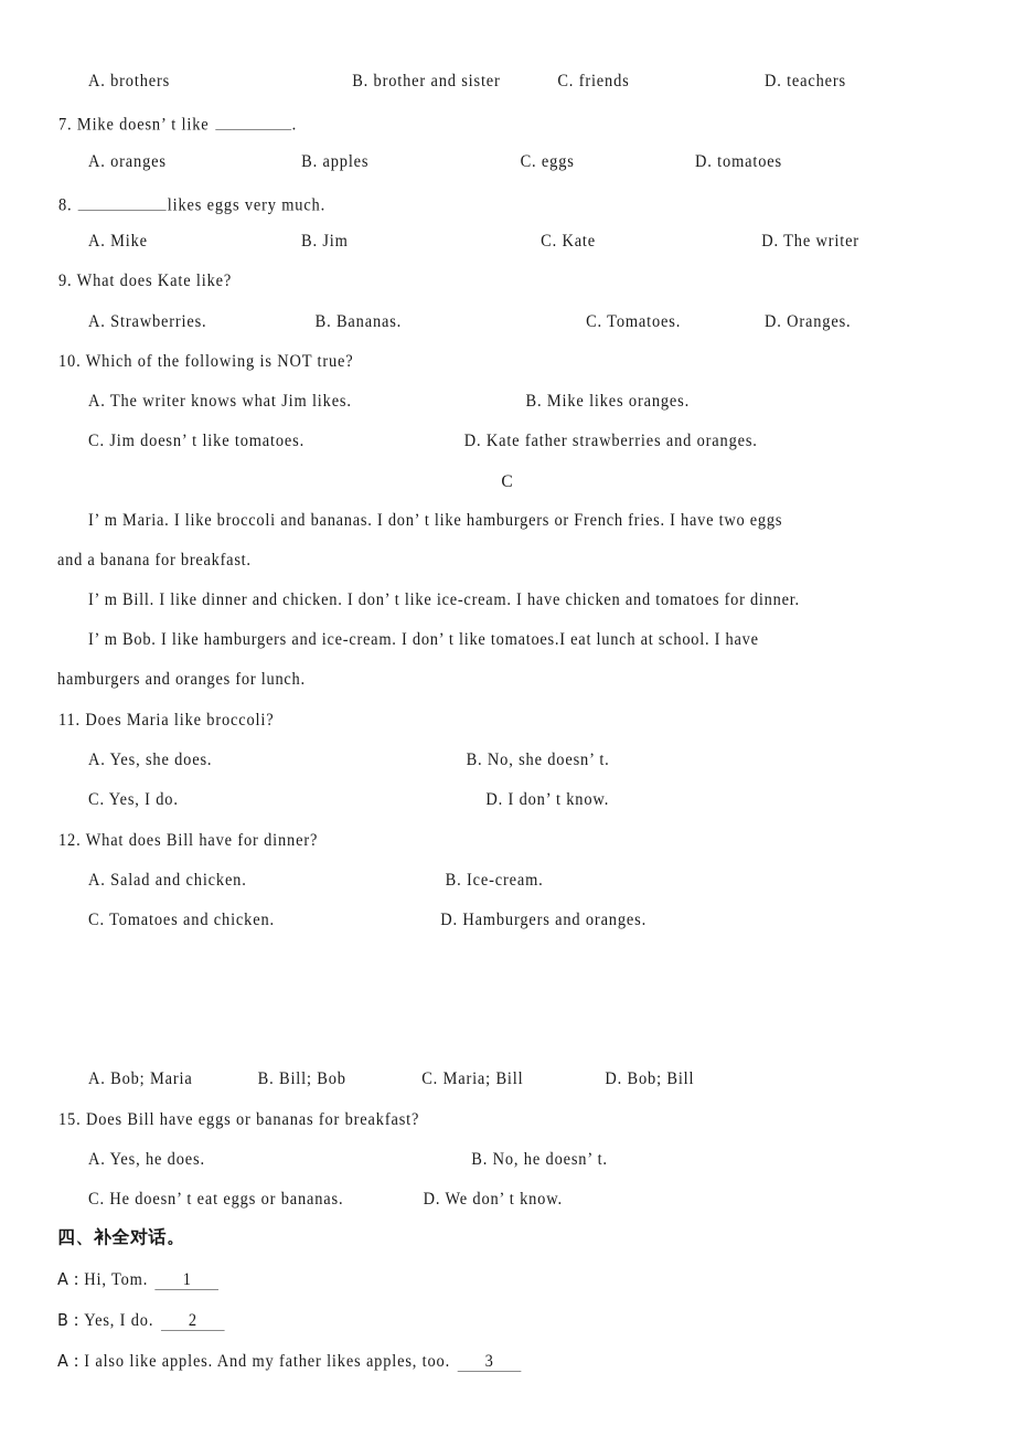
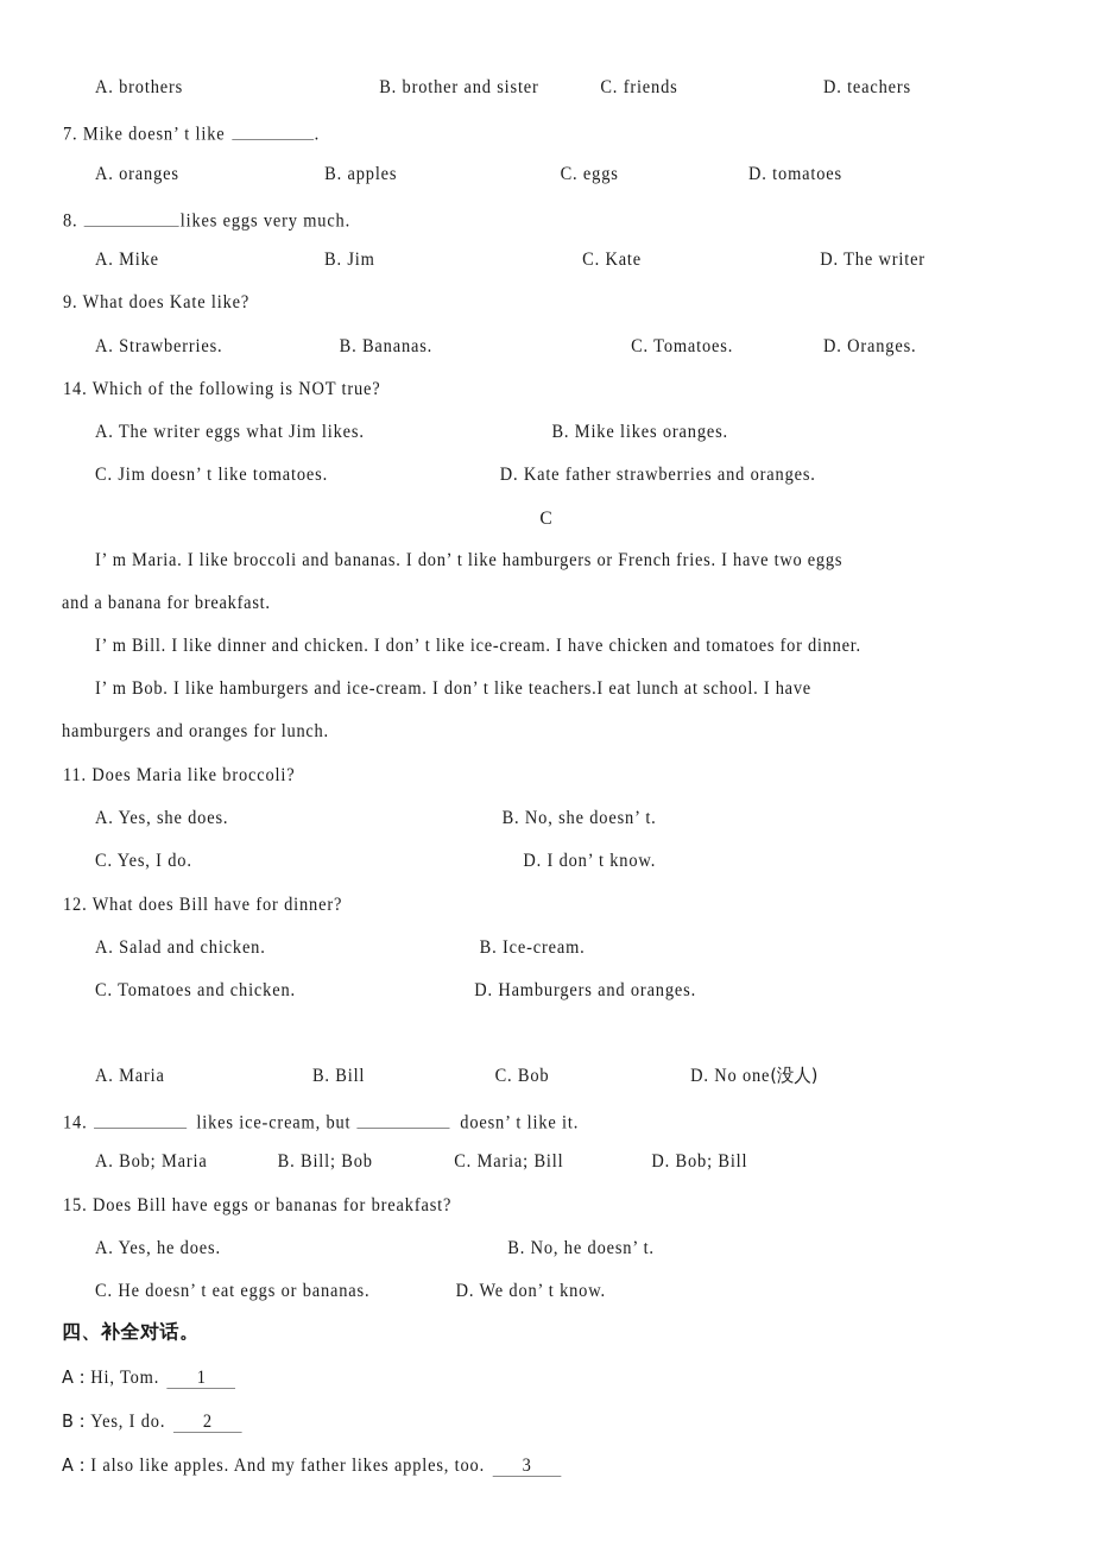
  A. brothers B. brother and sister C. friends D. teachers
  7. Mike doesn’ t like .
  A. oranges B. apples C. eggs D. tomatoes
  8. likes eggs very much.
  A. Mike B. Jim C. Kate D. The writer
  9. What does Kate like?
  A. Strawberries. B. Bananas. C. Tomatoes. D. Oranges.
- 10. Which of the following is NOT true?
+ 14. Which of the following is NOT true?
- A. The writer knows what Jim likes. B. Mike likes oranges.
+ A. The writer eggs what Jim likes. B. Mike likes oranges.
  C. Jim doesn’ t like tomatoes. D. Kate father strawberries and oranges.
  C
  I’ m Maria. I like broccoli and bananas. I don’ t like hamburgers or French fries. I have two eggs
  and a banana for breakfast.
  I’ m Bill. I like dinner and chicken. I don’ t like ice-cream. I have chicken and tomatoes for dinner.
- I’ m Bob. I like hamburgers and ice-cream. I don’ t like tomatoes.I eat lunch at school. I have
+ I’ m Bob. I like hamburgers and ice-cream. I don’ t like teachers.I eat lunch at school. I have
  hamburgers and oranges for lunch.
  11. Does Maria like broccoli?
  A. Yes, she does. B. No, she doesn’ t.
  C. Yes, I do. D. I don’ t know.
  12. What does Bill have for dinner?
  A. Salad and chicken. B. Ice-cream.
  C. Tomatoes and chicken. D. Hamburgers and oranges.
+ A. Maria B. Bill C. Bob D. No one(没人)
+ 14. likes ice-cream, but doesn’ t like it.
  A. Bob; Maria B. Bill; Bob C. Maria; Bill D. Bob; Bill
  15. Does Bill have eggs or bananas for breakfast?
  A. Yes, he does. B. No, he doesn’ t.
  C. He doesn’ t eat eggs or bananas. D. We don’ t know.
  四、补全对话。
  A：Hi, Tom. 1
  B：Yes, I do. 2
  A：I also like apples. And my father likes apples, too. 3
